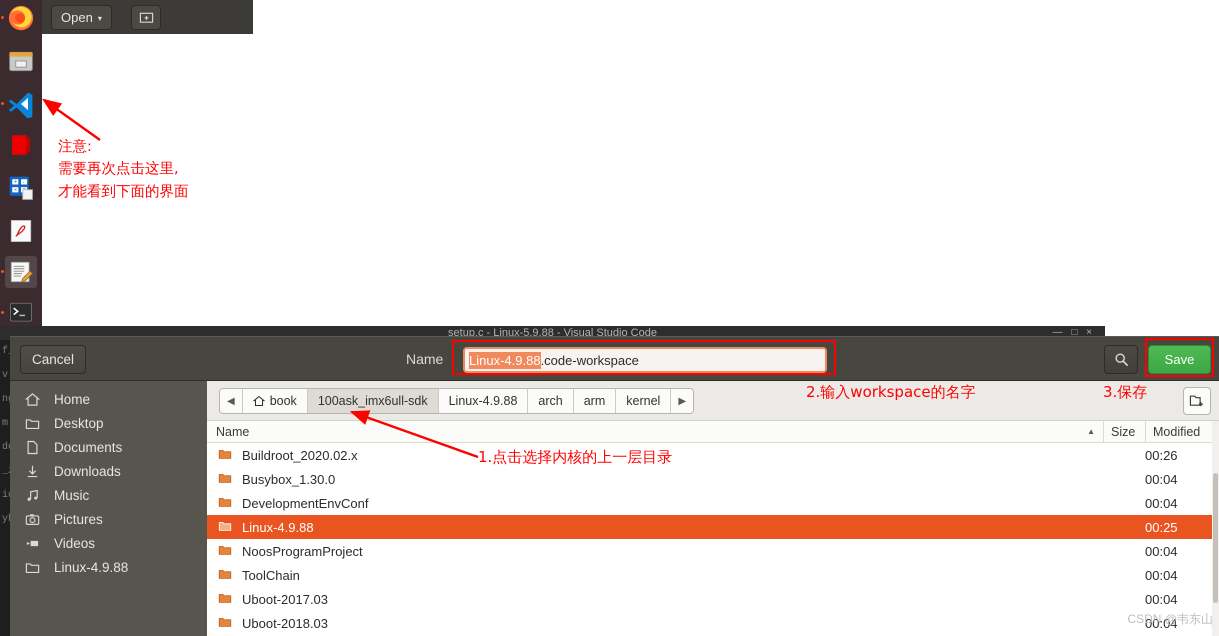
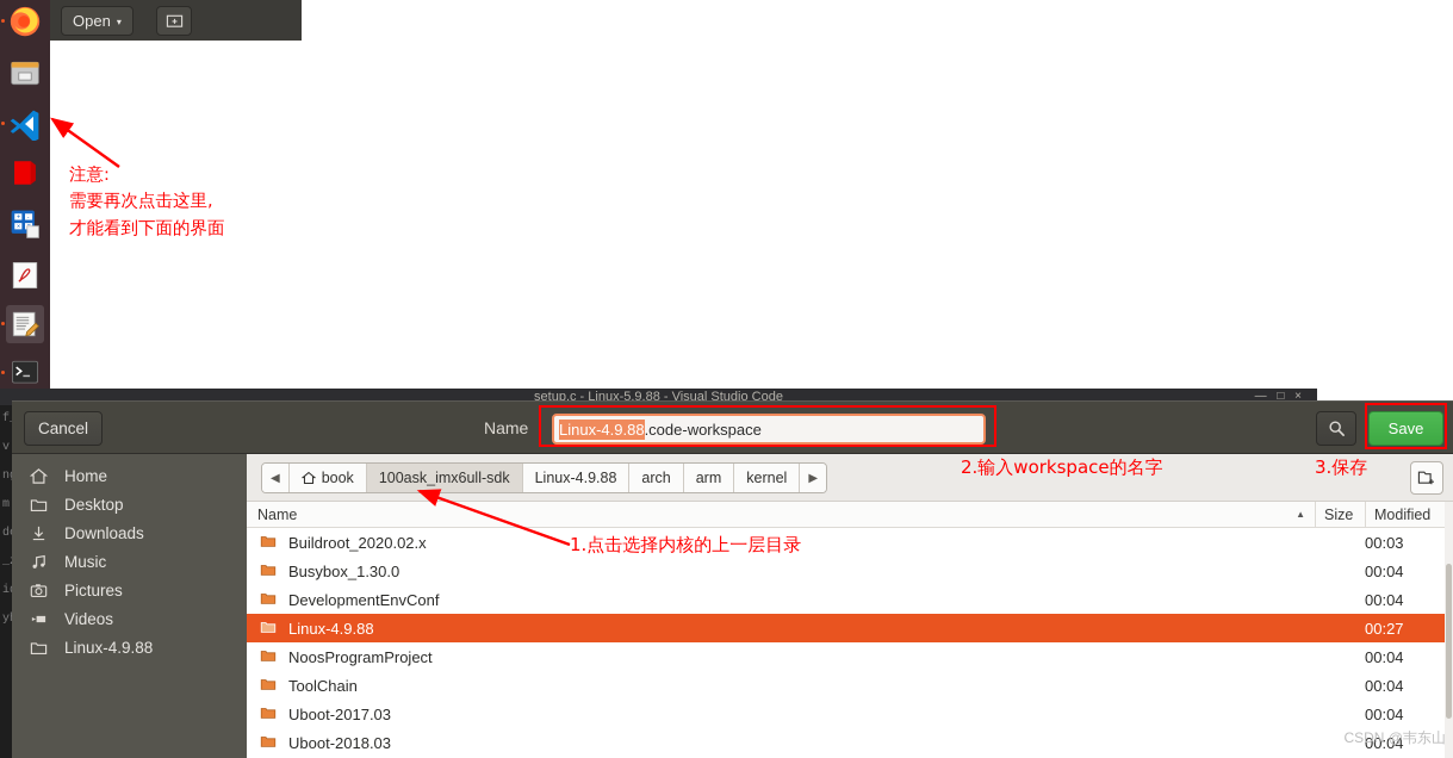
  Open
  ▾
  注意:
  需要再次点击这里,
  才能看到下面的界面
  setup.c - Linux-5.9.88 - Visual Studio Code
  — □ ×
  v
  m
  Cancel
  Name
  Linux-4.9.88
  .code-workspace
  Save
  Home
  Desktop
- Documents
  Downloads
  Music
  Pictures
  Videos
  Linux-4.9.88
  ◀
  book
  100ask_imx6ull-sdk
  Linux-4.9.88
  arch
  arm
  kernel
  ▶
  Name
  ▲
  Size
  Modified
  Buildroot_2020.02.x
- 00:26
+ 00:03
  Busybox_1.30.0
  00:04
  DevelopmentEnvConf
  00:04
  Linux-4.9.88
- 00:25
+ 00:27
  NoosProgramProject
  00:04
  ToolChain
  00:04
  Uboot-2017.03
  00:04
  Uboot-2018.03
  00:04
  2.输入workspace的名字
  3.保存
  1.点击选择内核的上一层目录
  CSDN @韦东山
